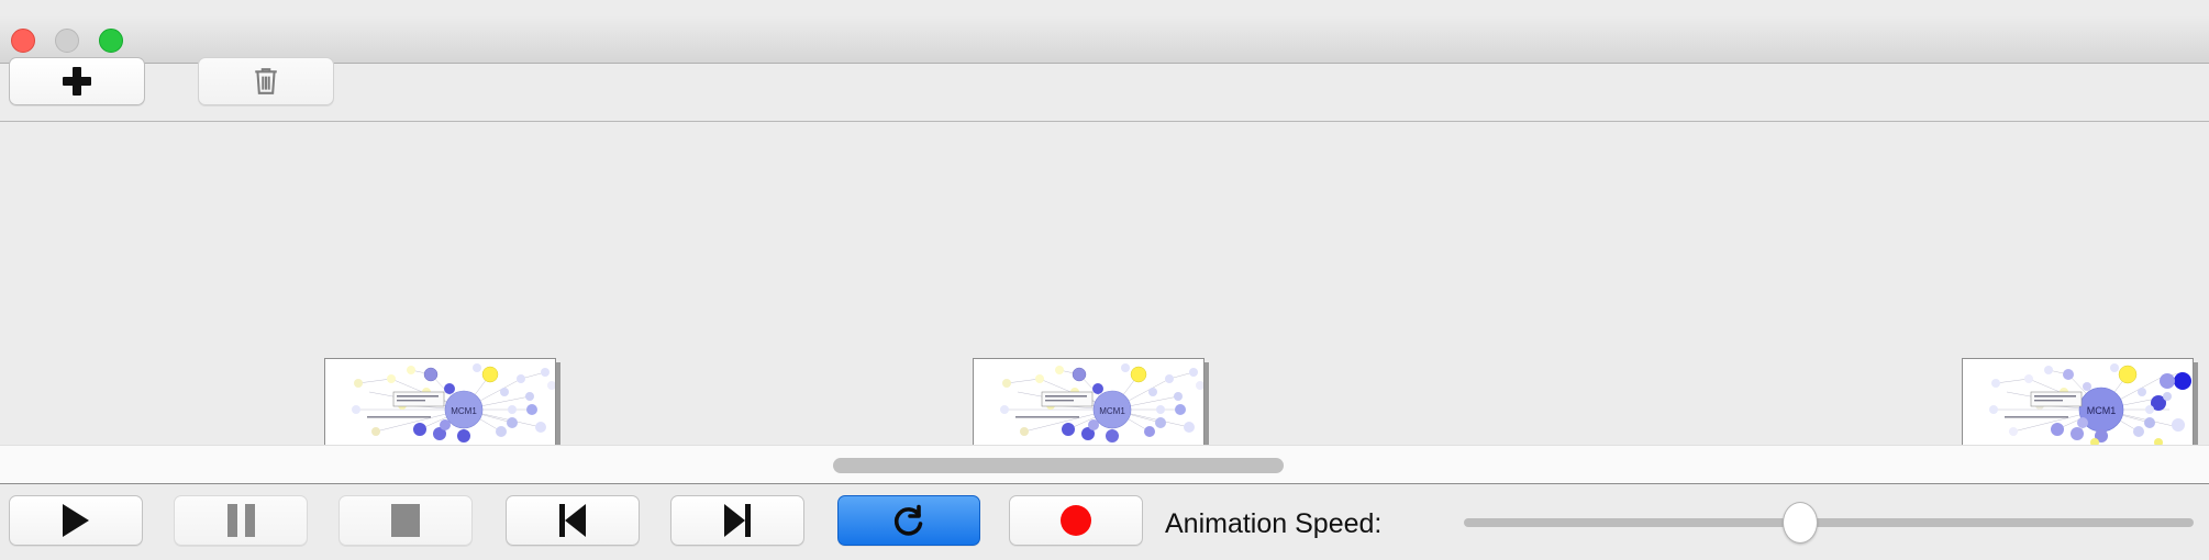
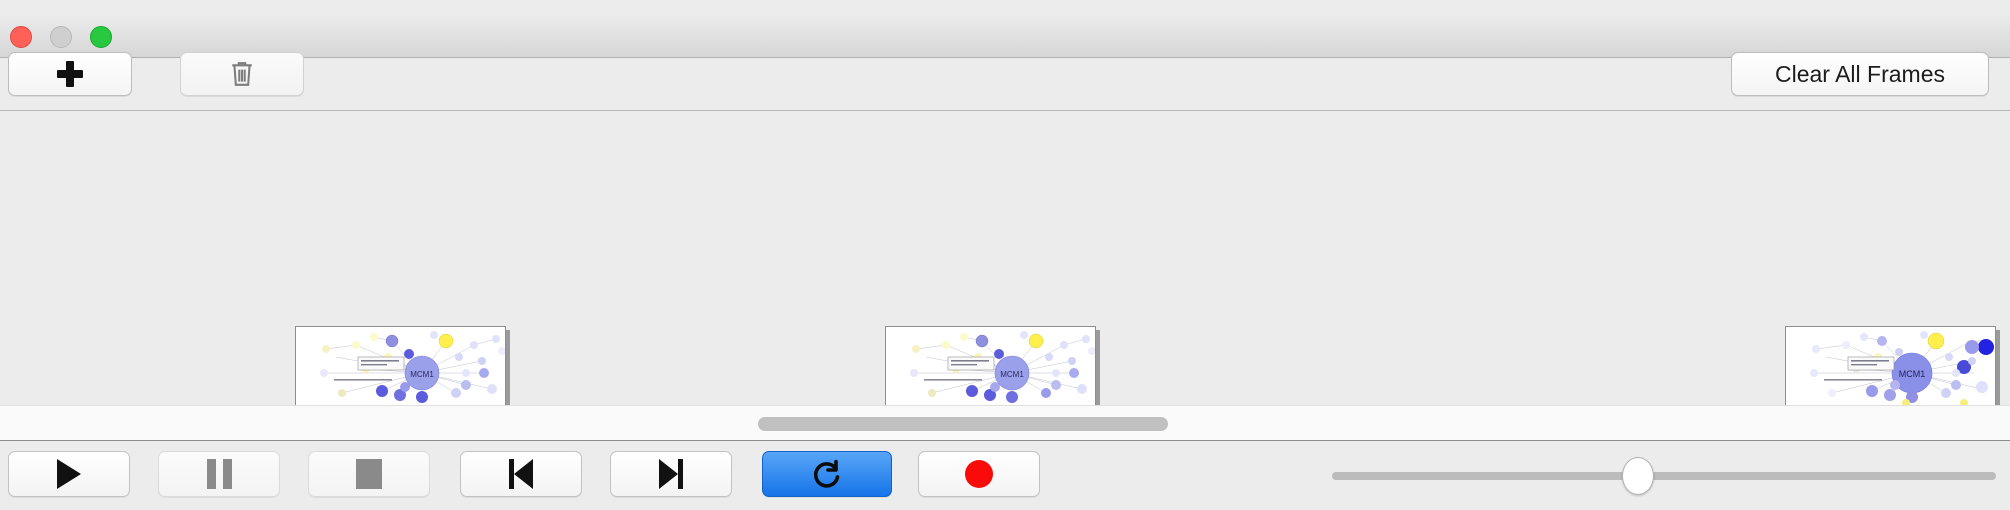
+ Clear All Frames
  MCM1
  MCM1
  MCM1
- Animation Speed:
